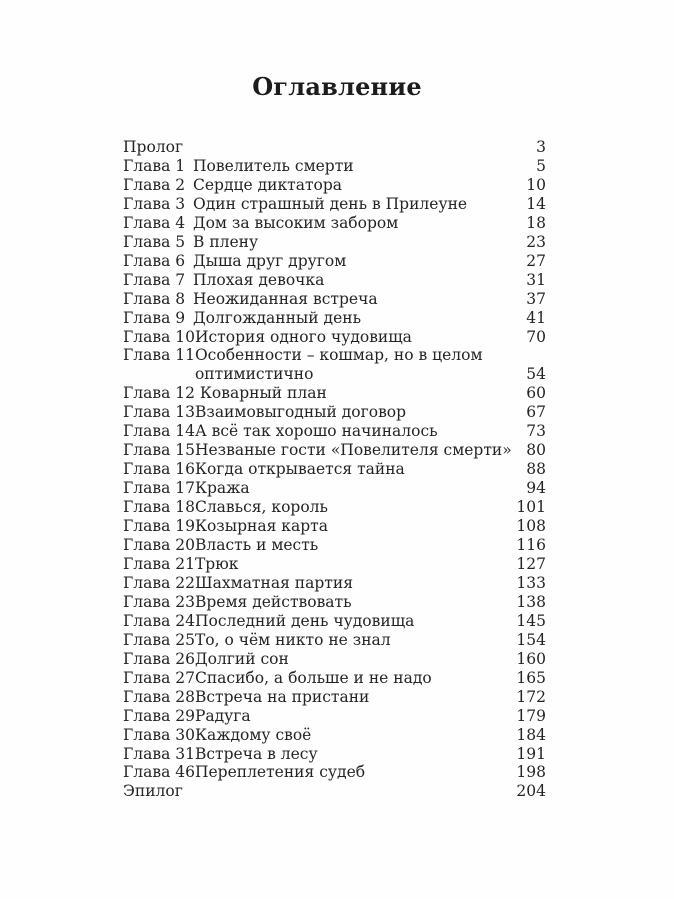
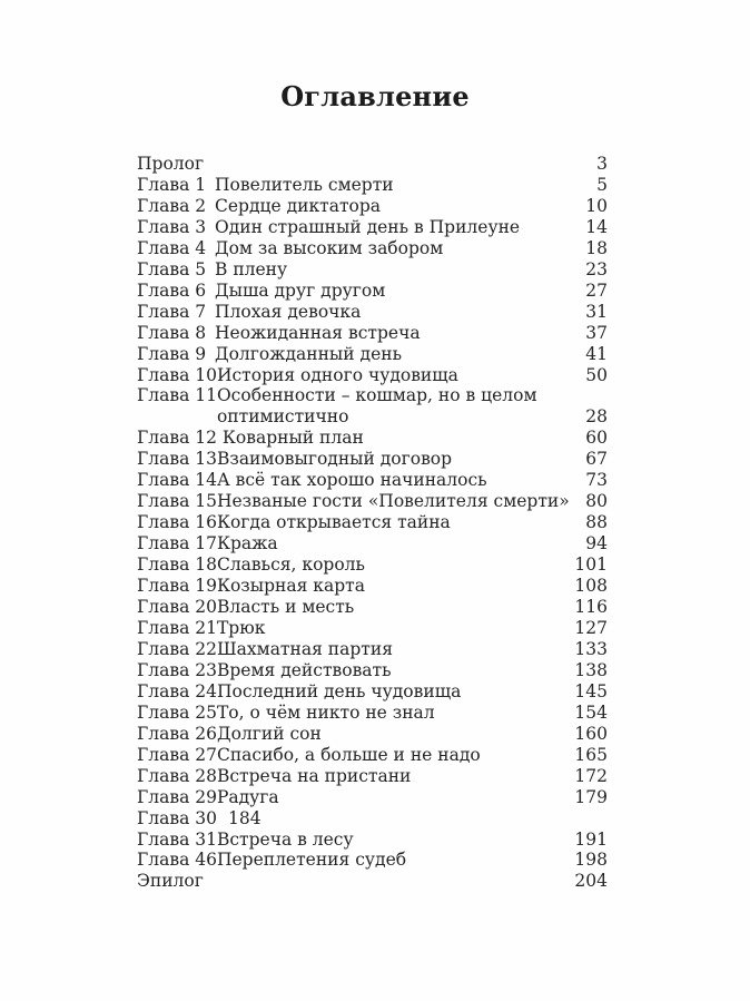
  Оглавление
  Пролог
  3
  Глава 1
  Повелитель смерти
  5
  Глава 2
  Сердце диктатора
  10
  Глава 3
  Один страшный день в Прилеуне
  14
  Глава 4
  Дом за высоким забором
  18
  Глава 5
  В плену
  23
  Глава 6
  Дыша друг другом
  27
  Глава 7
  Плохая девочка
  31
  Глава 8
  Неожиданная встреча
  37
  Глава 9
  Долгожданный день
  41
  Глава 10
  История одного чудовища
- 70
+ 50
  Глава 11
  Особенности – кошмар, но в целом
  оптимистично
- 54
+ 28
  Глава 12
  Коварный план
  60
  Глава 13
  Взаимовыгодный договор
  67
  Глава 14
  А всё так хорошо начиналось
  73
  Глава 15
  Незваные гости «Повелителя смерти»
  80
  Глава 16
  Когда открывается тайна
  88
  Глава 17
  Кража
  94
  Глава 18
  Славься, король
  101
  Глава 19
  Козырная карта
  108
  Глава 20
  Власть и месть
  116
  Глава 21
  Трюк
  127
  Глава 22
  Шахматная партия
  133
  Глава 23
  Время действовать
  138
  Глава 24
  Последний день чудовища
  145
  Глава 25
  То, о чём никто не знал
  154
  Глава 26
  Долгий сон
  160
  Глава 27
  Спасибо, а больше и не надо
  165
  Глава 28
  Встреча на пристани
  172
  Глава 29
  Радуга
  179
  Глава 30
- Каждому своё
  184
  Глава 31
  Встреча в лесу
  191
  Глава 46
  Переплетения судеб
  198
  Эпилог
  204
